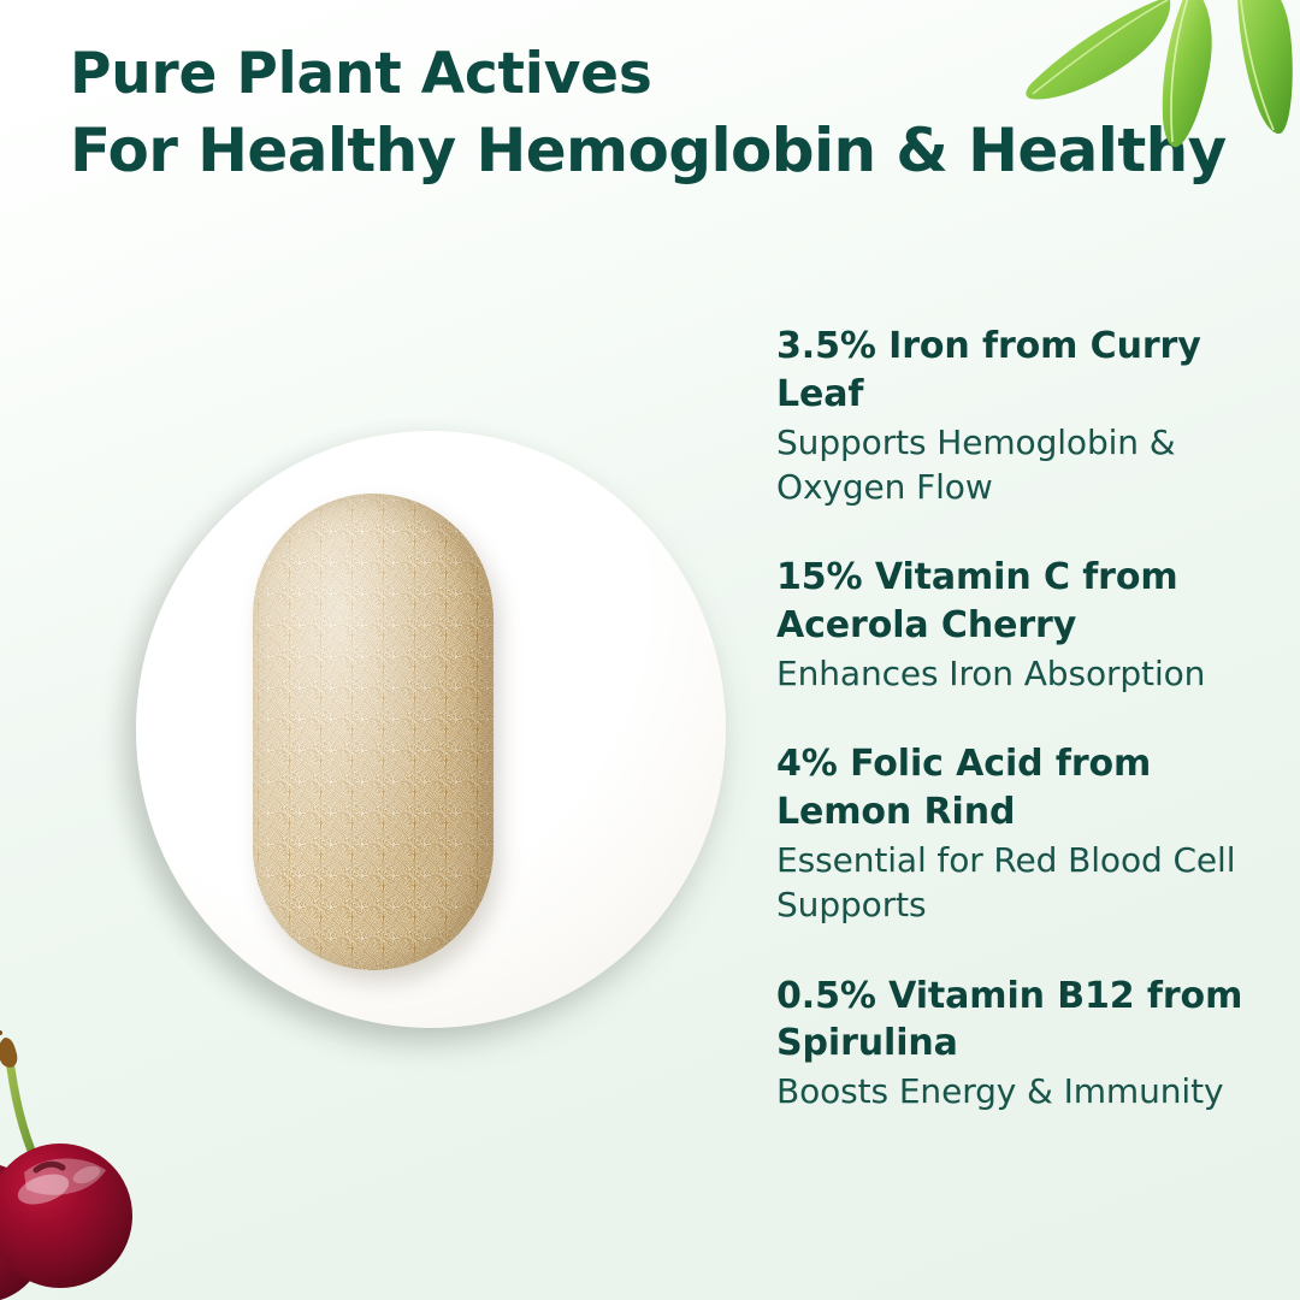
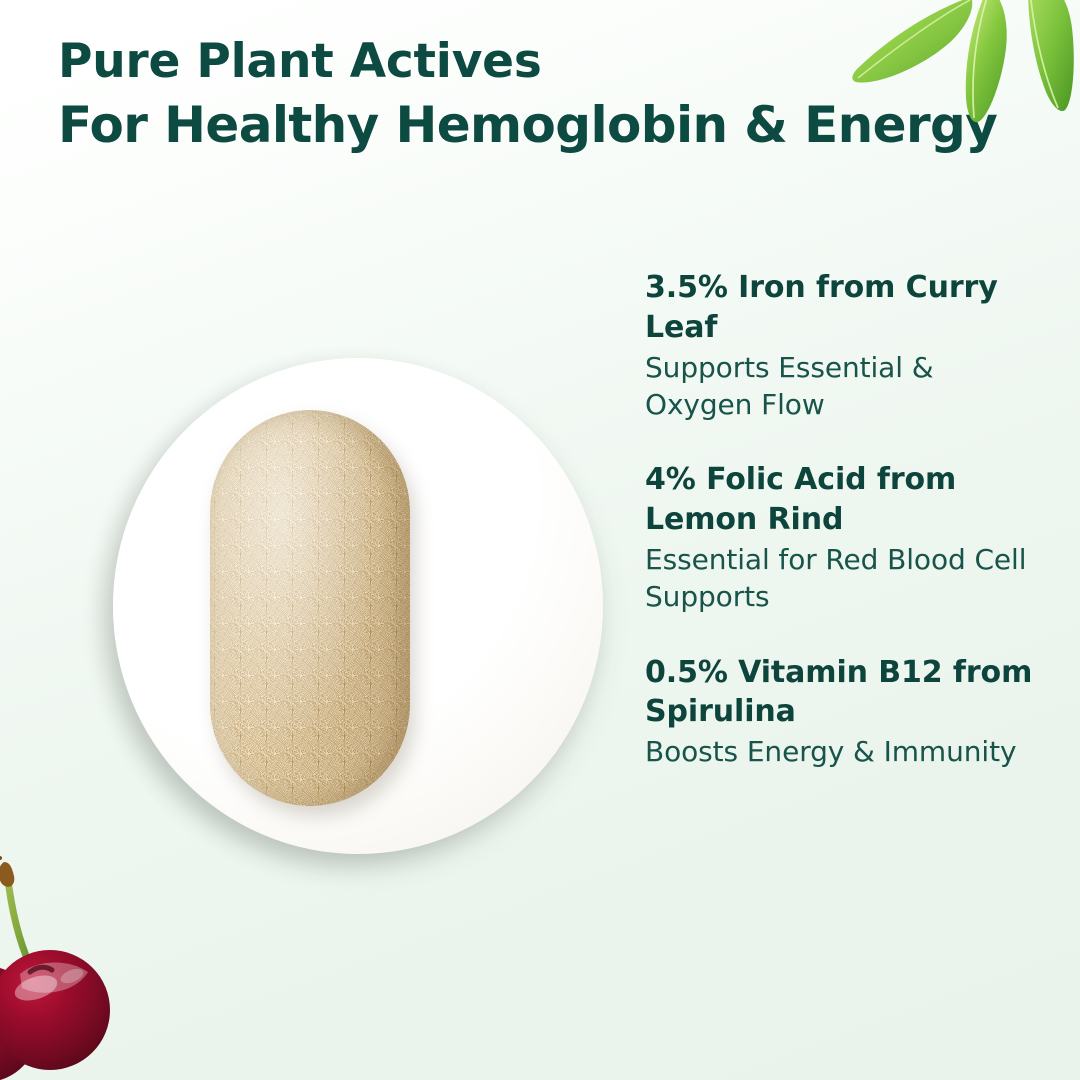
  Pure Plant Actives
- For Healthy Hemoglobin & Healthy
+ For Healthy Hemoglobin & Energy
  3.5% Iron from Curry Leaf
- Supports Hemoglobin & Oxygen Flow
+ Supports Essential & Oxygen Flow
- 15% Vitamin C from Acerola Cherry
- Enhances Iron Absorption
  4% Folic Acid from Lemon Rind
  Essential for Red Blood Cell Supports
  0.5% Vitamin B12 from Spirulina
  Boosts Energy & Immunity
